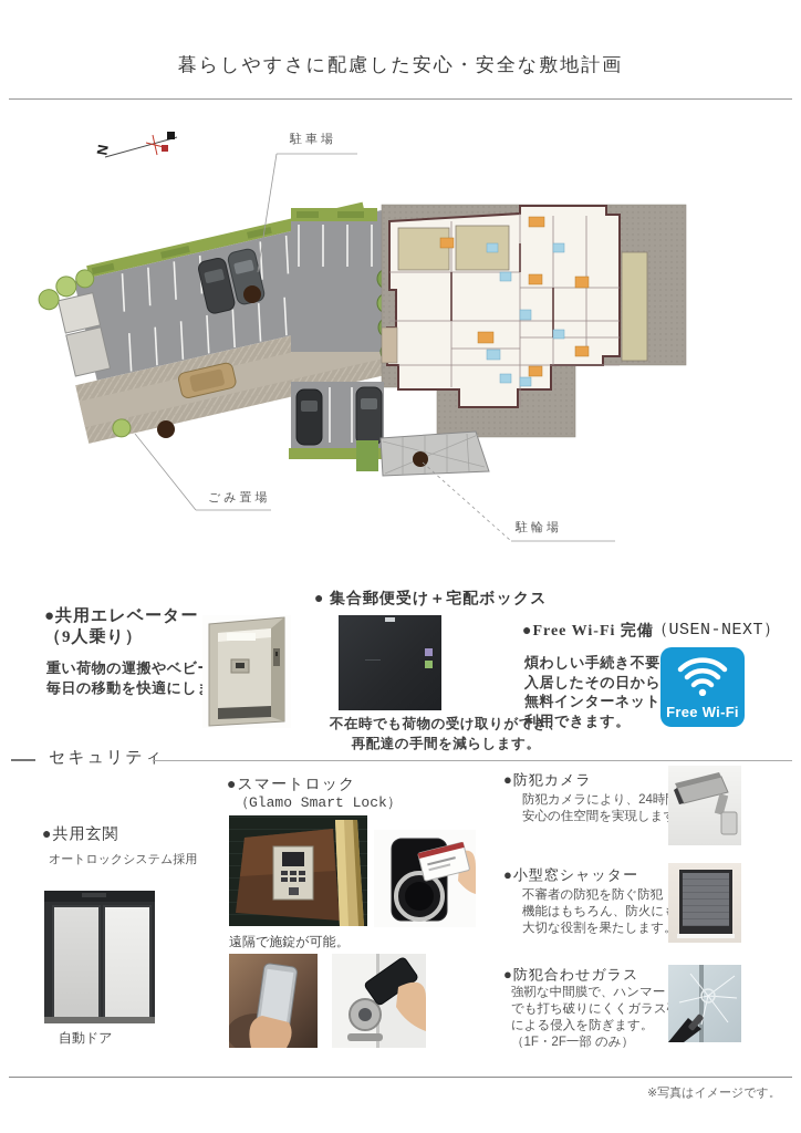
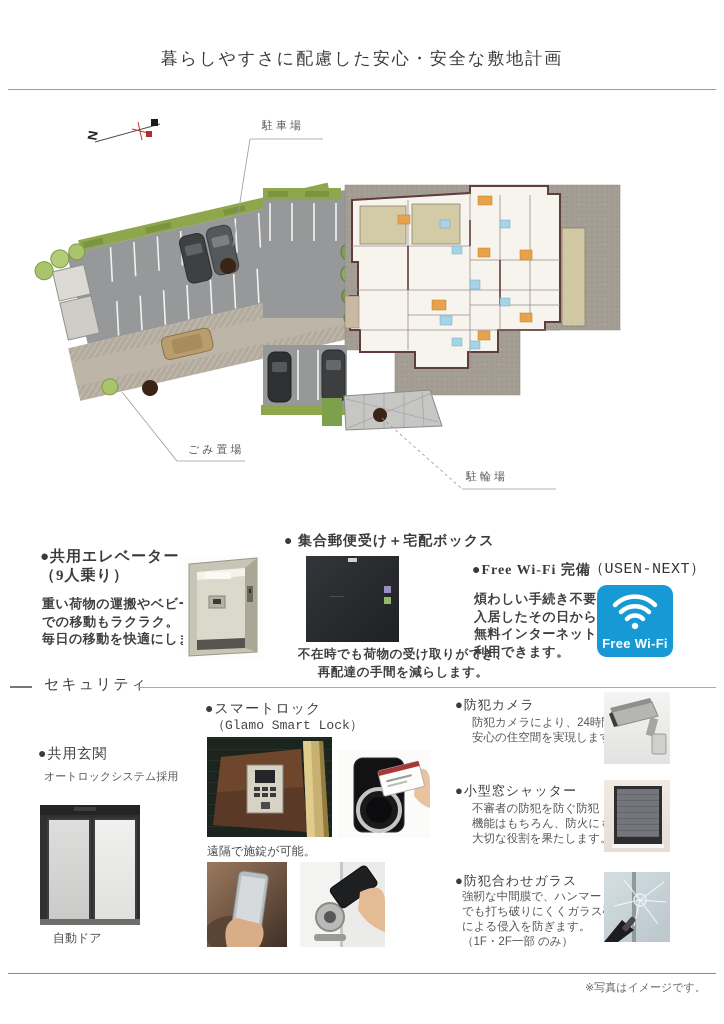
  暮らしやすさに配慮した安心・安全な敷地計画
  駐車場
  ごみ置場
  駐輪場
  ●共用エレベーター
  （9人乗り）
  重い荷物の運搬やベビ
+ での移動もラクラク。
  毎日の移動を快適にし
  ● 集合郵便受け＋宅配ボックス
  不在時でも荷物の受け取りができ、
  再配達の手間を減らします。
  ●Free Wi-Fi 完備
  （USEN-NEXT）
  煩わしい手続き不要
  入居したその日から
  無料インターネット
  利用できます。
  Free Wi-Fi
  セキュリティ
  ●共用玄関
  オートロックシステム採用
  自動ドア
  ●スマートロック
  （Glamo Smart Lock）
  遠隔で施錠が可能。
  ●防犯カメラ
  防犯カメラにより、24時
  安心の住空間を実現しま
  ●小型窓シャッター
  不審者の防犯を防ぐ防犯
  機能はもちろん、防火に
  大切な役割を果たします
  ●防犯合わせガラス
  強靭な中間膜で、ハンマー
  でも打ち破りにくくガラス
  による侵入を防ぎます。
  （1F・2F一部 のみ）
  ※写真はイメージです。
